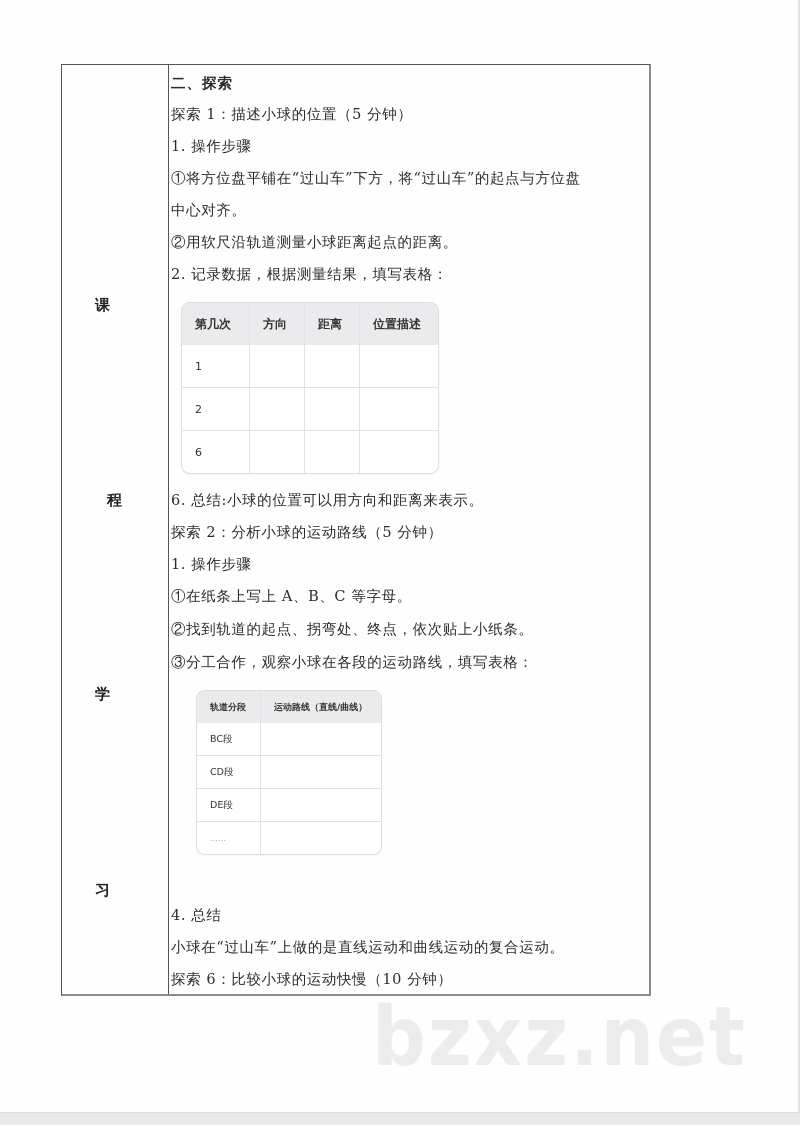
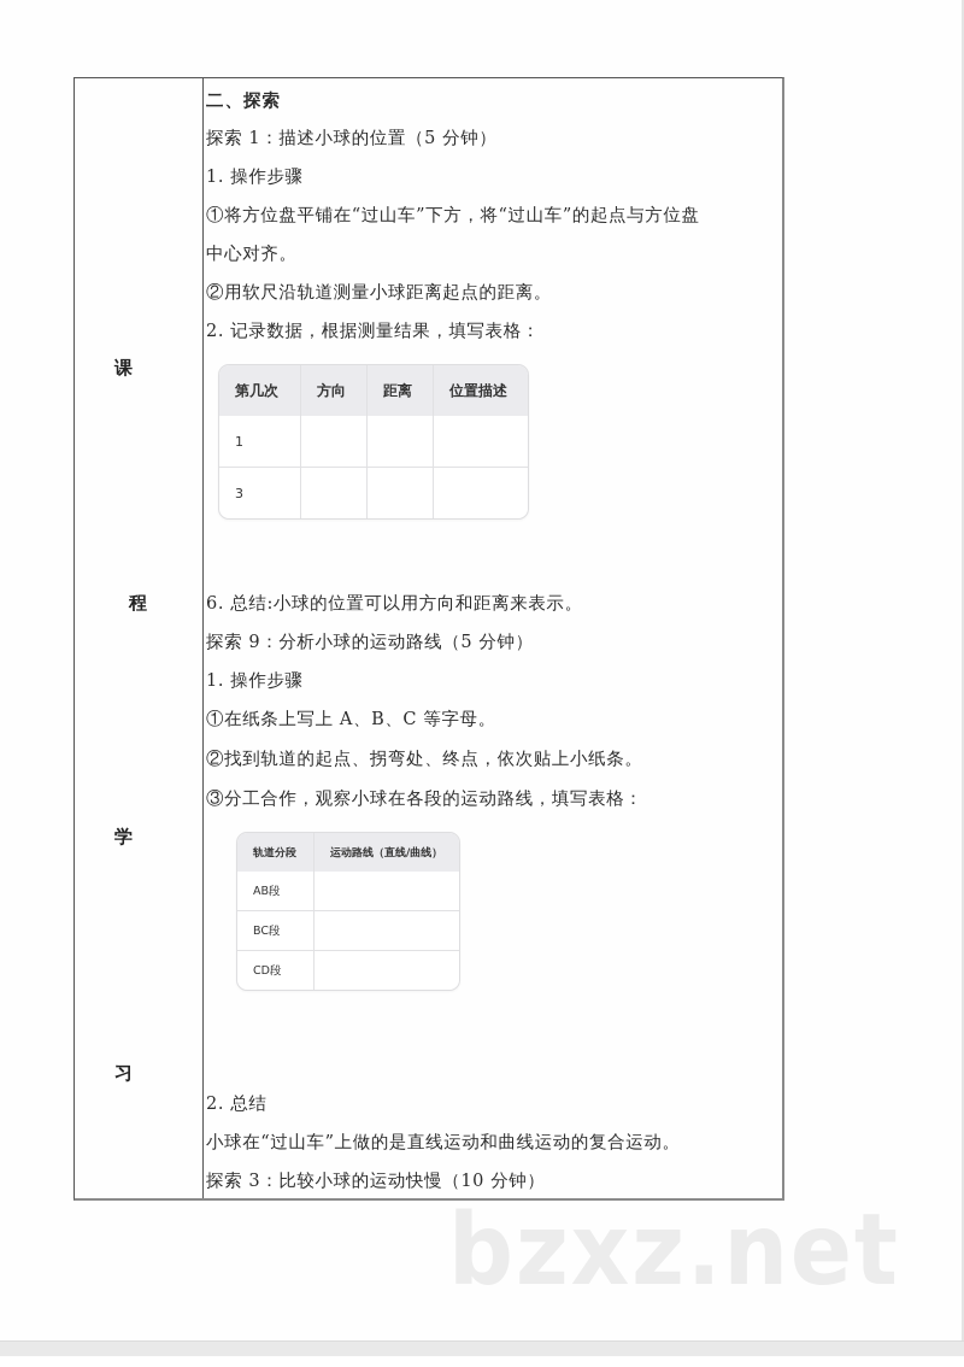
  课
  程
  学
  习
  二、探索
  探索 1：描述小球的位置（5 分钟）
  1. 操作步骤
  ①将方位盘平铺在“过山车”下方，将“过山车”的起点与方位盘
  中心对齐。
  ②用软尺沿轨道测量小球距离起点的距离。
  2. 记录数据，根据测量结果，填写表格：
  第几次	方向	距离	位置描述
  1
- 2
- 6
+ 3
  6. 总结:小球的位置可以用方向和距离来表示。
- 探索 2：分析小球的运动路线（5 分钟）
+ 探索 9：分析小球的运动路线（5 分钟）
  1. 操作步骤
  ①在纸条上写上 A、B、C 等字母。
  ②找到轨道的起点、拐弯处、终点，依次贴上小纸条。
  ③分工合作，观察小球在各段的运动路线，填写表格：
  轨道分段	运动路线（直线/曲线）
+ AB段
  BC段
  CD段
- DE段
- ……
- 4. 总结
+ 2. 总结
  小球在“过山车”上做的是直线运动和曲线运动的复合运动。
- 探索 6：比较小球的运动快慢（10 分钟）
+ 探索 3：比较小球的运动快慢（10 分钟）
  bzxz.net
